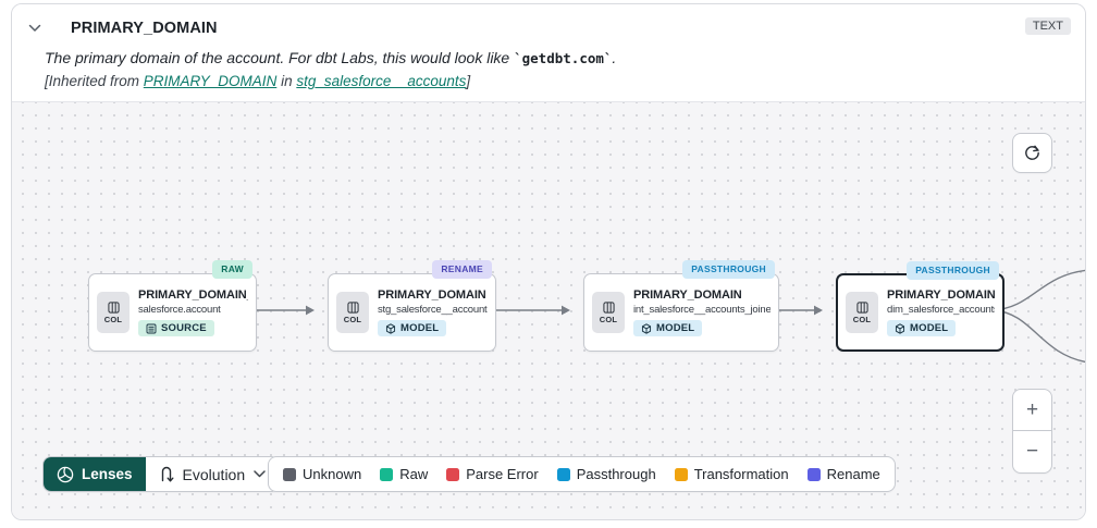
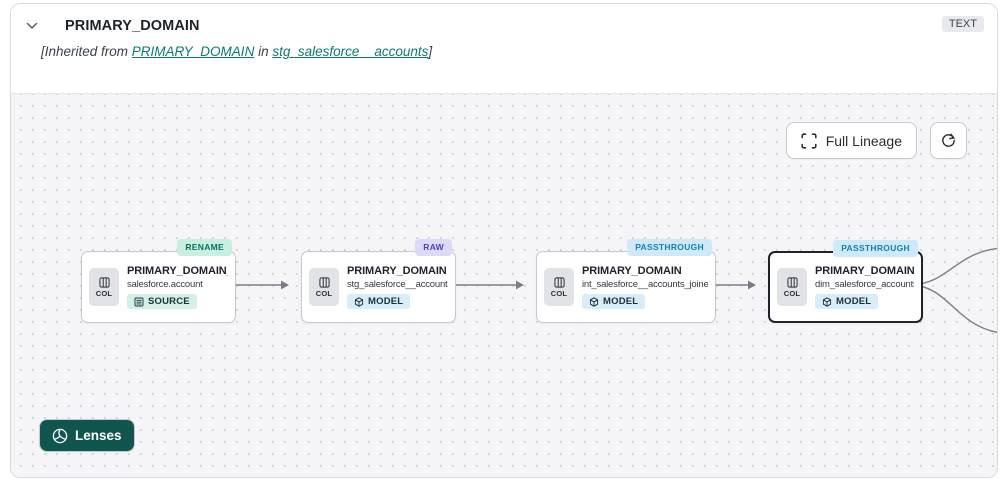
  PRIMARY_DOMAIN
  TEXT
- The primary domain of the account. For dbt Labs, this would look like `getdbt.com`.
  [Inherited from PRIMARY_DOMAIN in stg_salesforce__accounts]
+ Full Lineage
- RAW
+ RENAME
  COL
  PRIMARY_DOMAIN
  salesforce.account
  SOURCE
- RENAME
+ RAW
  COL
  PRIMARY_DOMAIN
  stg_salesforce__account
  MODEL
  PASSTHROUGH
  COL
  PRIMARY_DOMAIN
  int_salesforce__accounts_joine
  MODEL
  PASSTHROUGH
  COL
  PRIMARY_DOMAIN
  dim_salesforce_account
  MODEL
  Lenses
- Evolution
- Unknown
- Raw
- Parse Error
- Passthrough
- Transformation
- Rename
- +
- −
